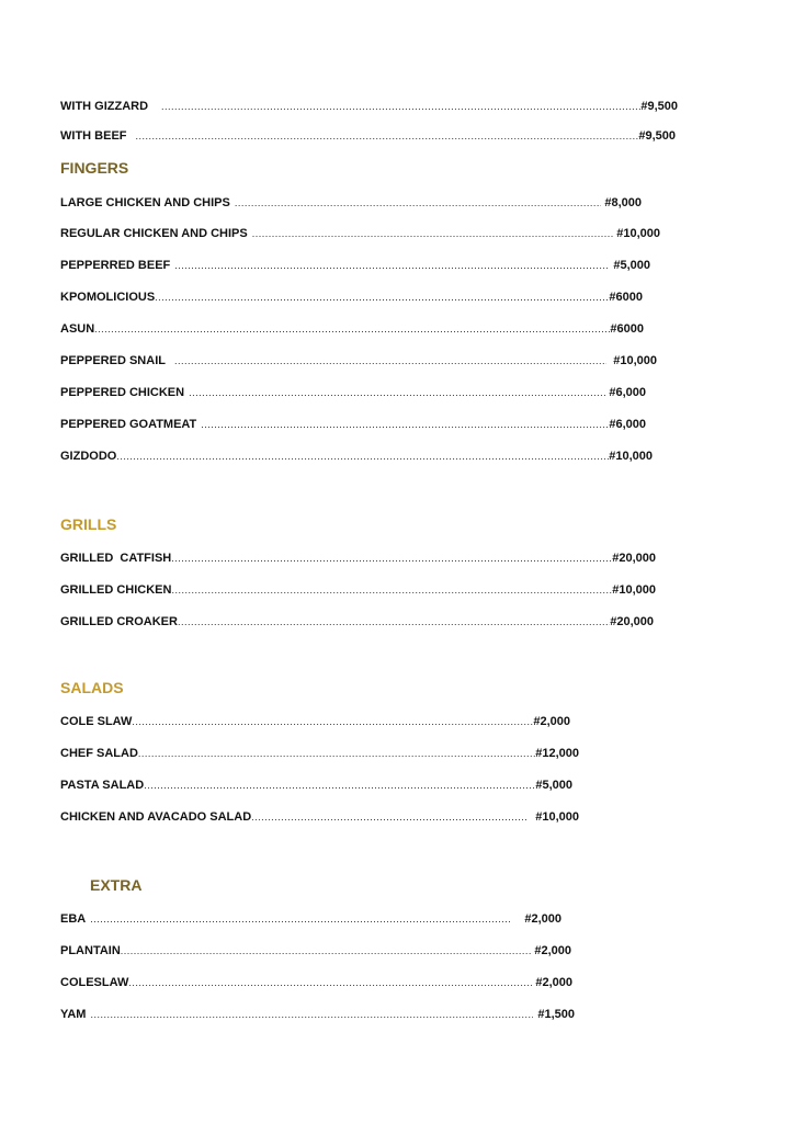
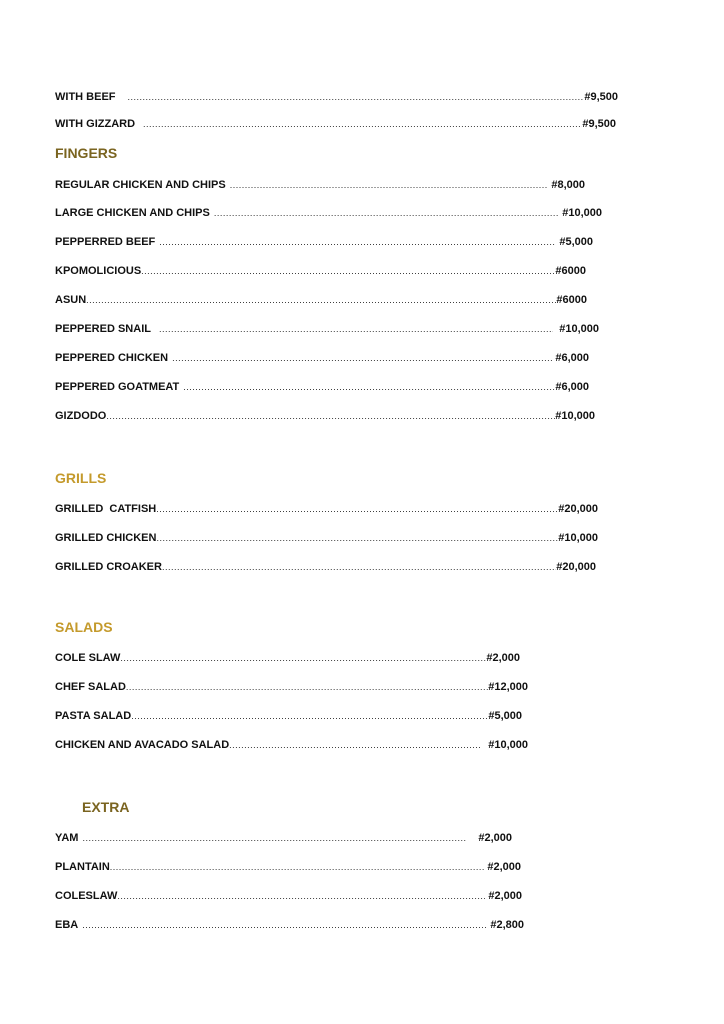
- WITH GIZZARD
+ WITH BEEF
  #9,500
- WITH BEEF
+ WITH GIZZARD
  #9,500
  FINGERS
- LARGE CHICKEN AND CHIPS
+ REGULAR CHICKEN AND CHIPS
  #8,000
- REGULAR CHICKEN AND CHIPS
+ LARGE CHICKEN AND CHIPS
  #10,000
  PEPPERRED BEEF
  #5,000
  KPOMOLICIOUS
  #6000
  ASUN
  #6000
  PEPPERED SNAIL
  #10,000
  PEPPERED CHICKEN
  #6,000
  PEPPERED GOATMEAT
  #6,000
  GIZDODO
  #10,000
  GRILLS
  GRILLED CATFISH
  #20,000
  GRILLED CHICKEN
  #10,000
  GRILLED CROAKER
  #20,000
  SALADS
  COLE SLAW
  #2,000
  CHEF SALAD
  #12,000
  PASTA SALAD
  #5,000
  CHICKEN AND AVACADO SALAD
  #10,000
  EXTRA
- EBA
+ YAM
  #2,000
  PLANTAIN
  #2,000
  COLESLAW
  #2,000
- YAM
+ EBA
- #1,500
+ #2,800
